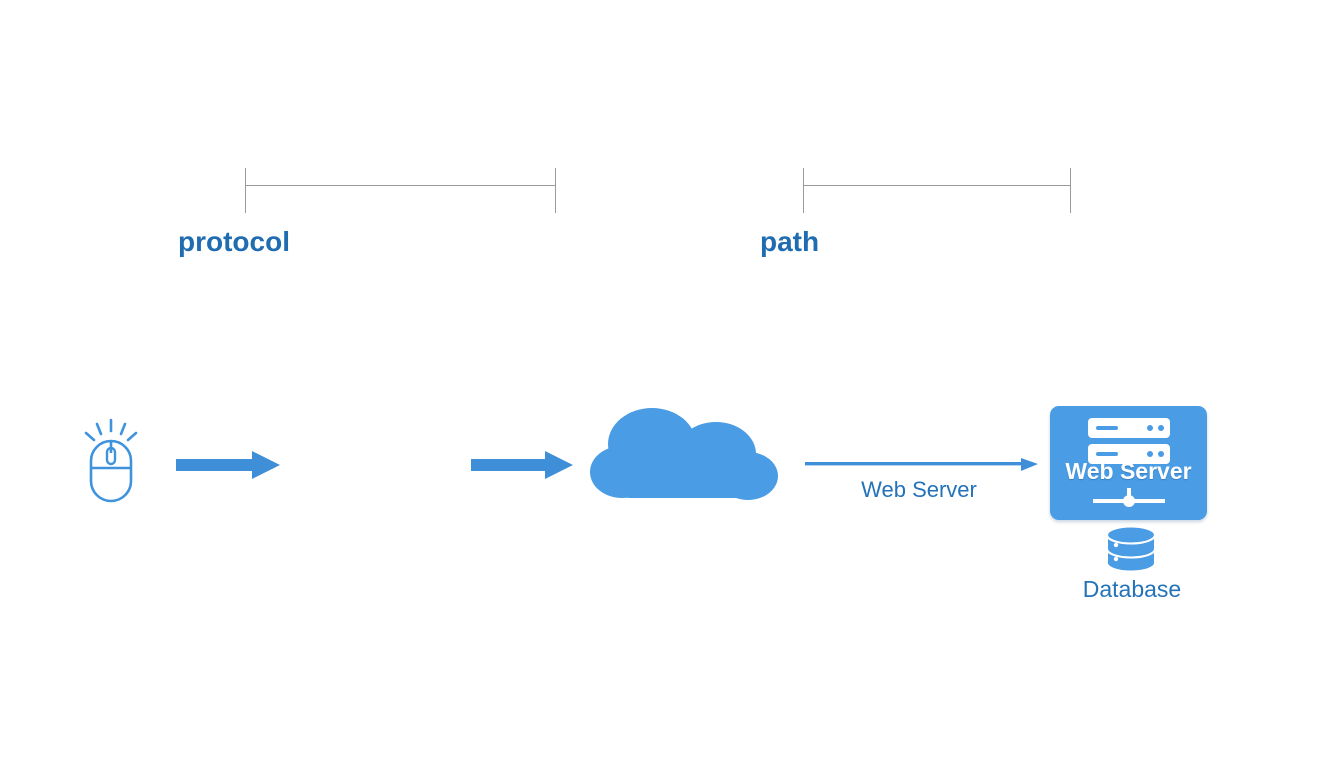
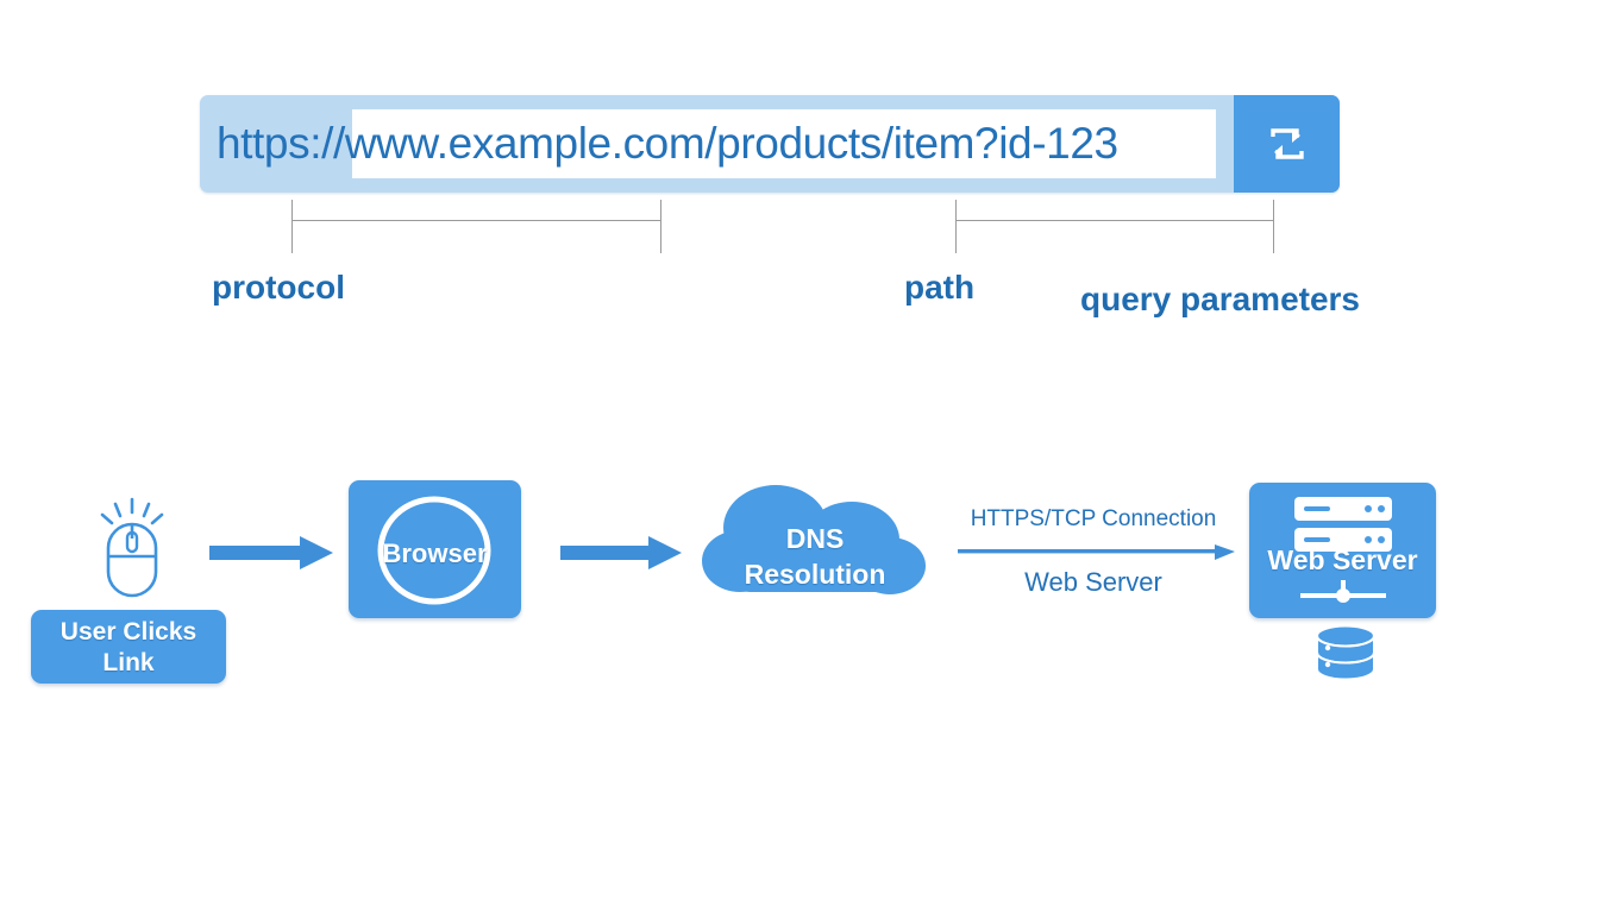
+ https://www.example.com/products/item?id-123
  protocol
  path
+ query parameters
+ User Clicks
+ Link
+ Browser
+ DNS
+ Resolution
+ HTTPS/TCP Connection
  Web Server
  Web Server
- Database
